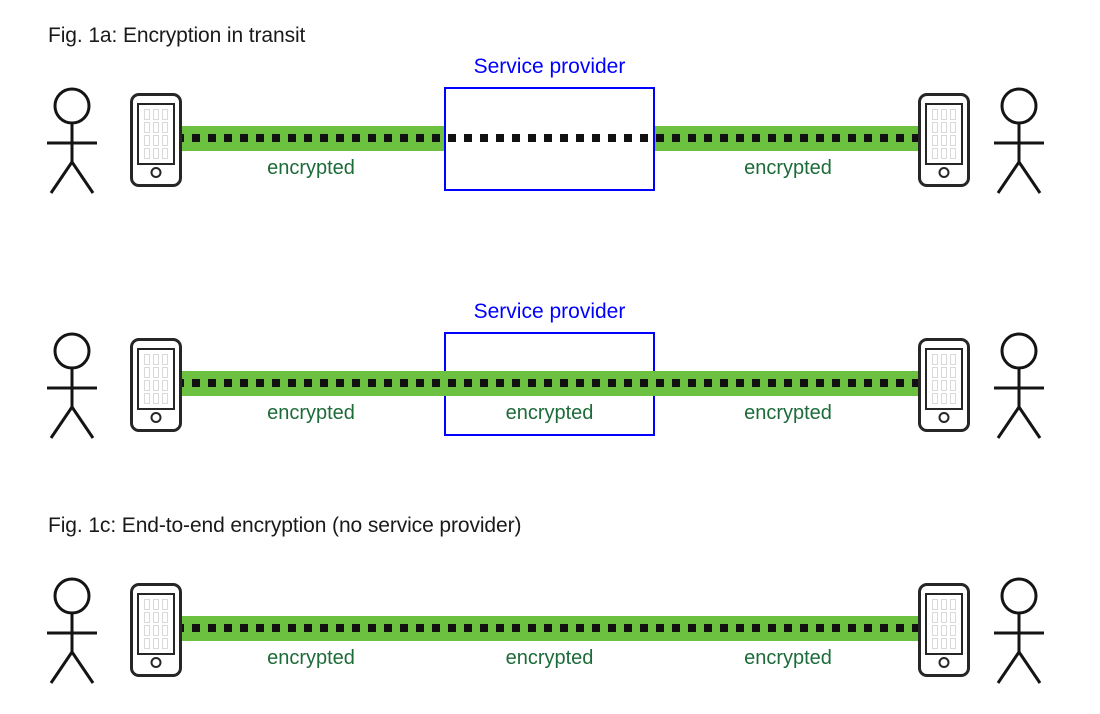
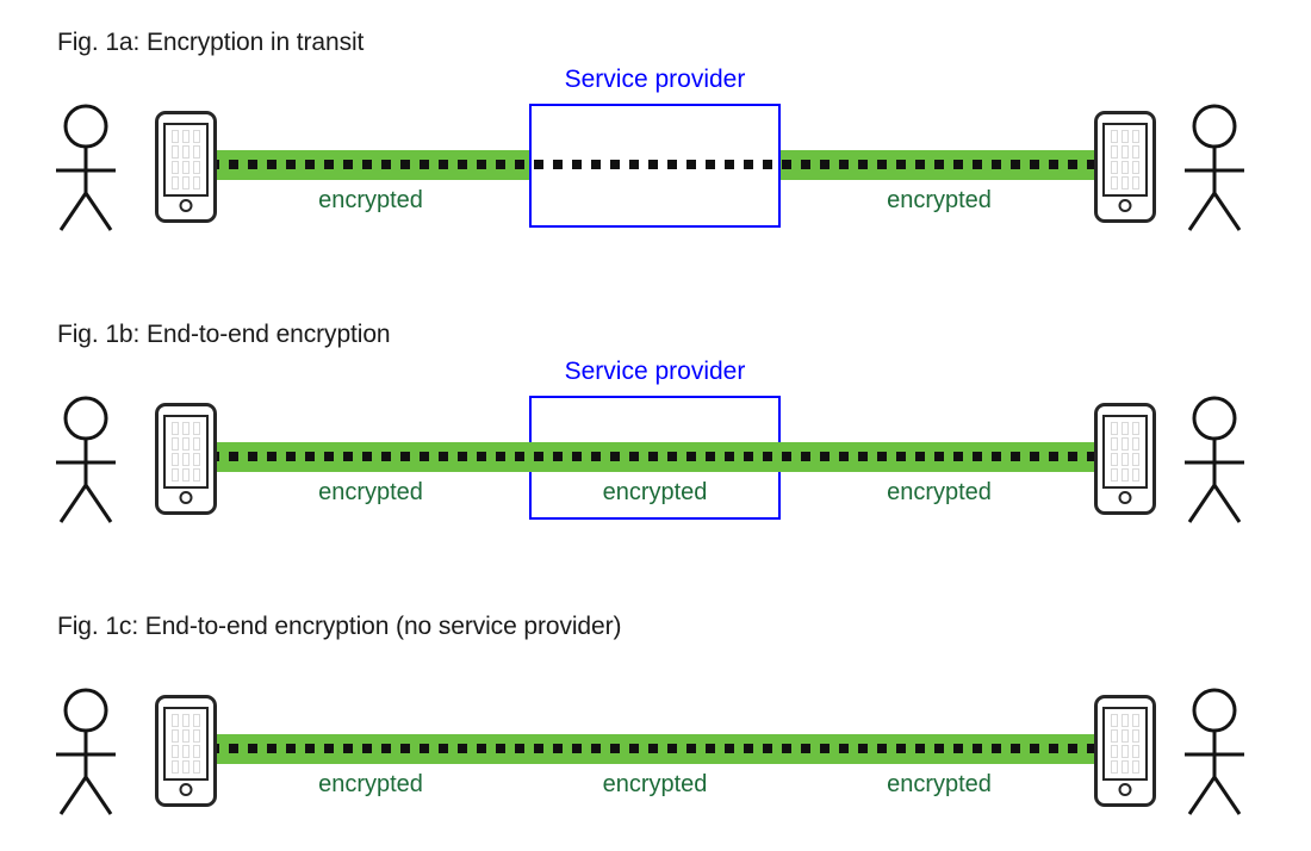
  Fig. 1a: Encryption in transit
  Service provider
  encrypted
  encrypted
+ Fig. 1b: End-to-end encryption
  Service provider
  encrypted
  encrypted
  encrypted
  Fig. 1c: End-to-end encryption (no service provider)
  encrypted
  encrypted
  encrypted
